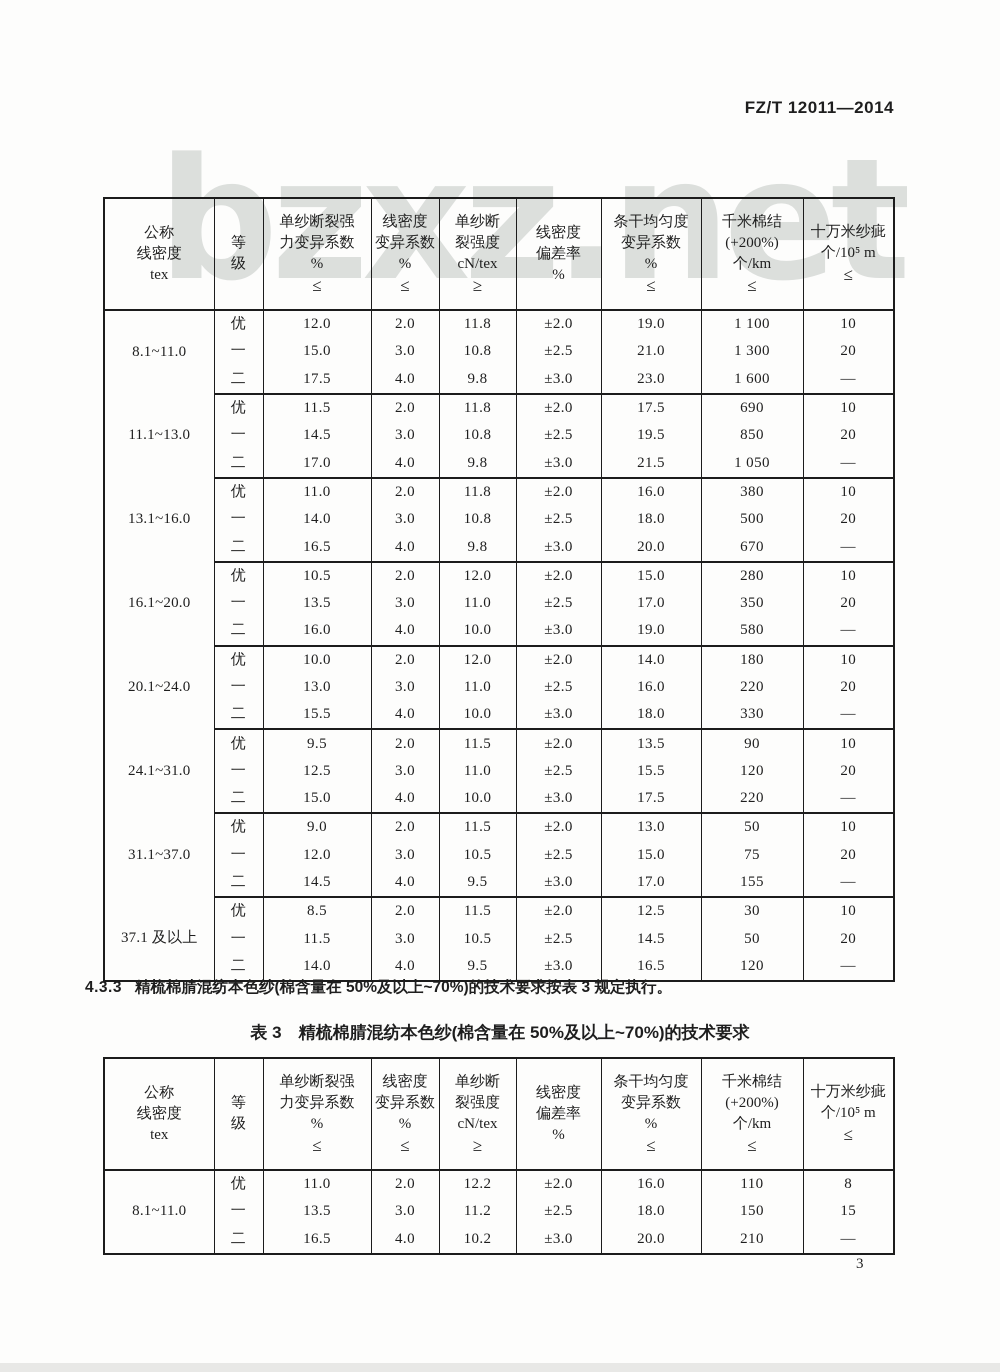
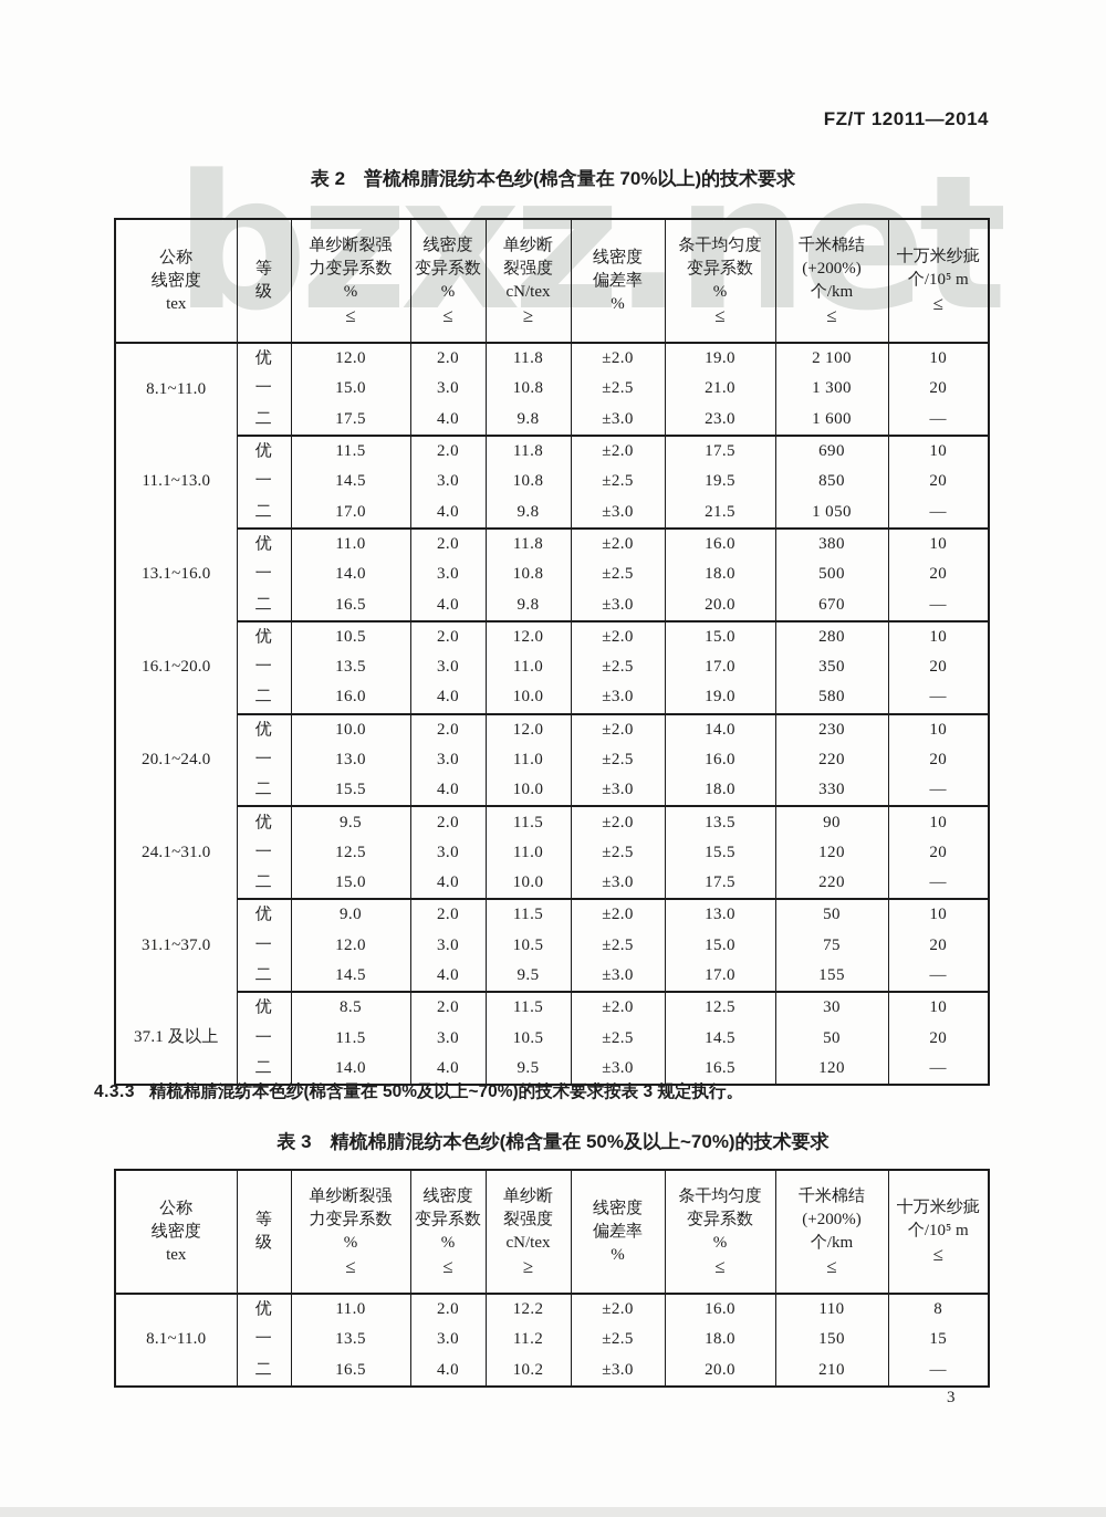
  bzxz.net
  FZ/T 12011—2014
+ 表 2 普梳棉腈混纺本色纱(棉含量在 70%以上)的技术要求
  公称线密度tex	等级	单纱断裂强力变异系数%≤	线密度变异系数%≤	单纱断裂强度cN/tex≥	线密度偏差率%	条干均匀度变异系数%≤	千米棉结(+200%)个/km≤	十万米纱疵个/10⁵ m≤
- 8.1~11.0	优	12.0	2.0	11.8	±2.0	19.0	1 100	10
+ 8.1~11.0	优	12.0	2.0	11.8	±2.0	19.0	2 100	10
  一	15.0	3.0	10.8	±2.5	21.0	1 300	20
  二	17.5	4.0	9.8	±3.0	23.0	1 600	—
  11.1~13.0	优	11.5	2.0	11.8	±2.0	17.5	690	10
  一	14.5	3.0	10.8	±2.5	19.5	850	20
  二	17.0	4.0	9.8	±3.0	21.5	1 050	—
  13.1~16.0	优	11.0	2.0	11.8	±2.0	16.0	380	10
  一	14.0	3.0	10.8	±2.5	18.0	500	20
  二	16.5	4.0	9.8	±3.0	20.0	670	—
  16.1~20.0	优	10.5	2.0	12.0	±2.0	15.0	280	10
  一	13.5	3.0	11.0	±2.5	17.0	350	20
  二	16.0	4.0	10.0	±3.0	19.0	580	—
- 20.1~24.0	优	10.0	2.0	12.0	±2.0	14.0	180	10
+ 20.1~24.0	优	10.0	2.0	12.0	±2.0	14.0	230	10
  一	13.0	3.0	11.0	±2.5	16.0	220	20
  二	15.5	4.0	10.0	±3.0	18.0	330	—
  24.1~31.0	优	9.5	2.0	11.5	±2.0	13.5	90	10
  一	12.5	3.0	11.0	±2.5	15.5	120	20
  二	15.0	4.0	10.0	±3.0	17.5	220	—
  31.1~37.0	优	9.0	2.0	11.5	±2.0	13.0	50	10
  一	12.0	3.0	10.5	±2.5	15.0	75	20
  二	14.5	4.0	9.5	±3.0	17.0	155	—
  37.1 及以上	优	8.5	2.0	11.5	±2.0	12.5	30	10
  一	11.5	3.0	10.5	±2.5	14.5	50	20
  二	14.0	4.0	9.5	±3.0	16.5	120	—
  4.3.3 精梳棉腈混纺本色纱(棉含量在 50%及以上~70%)的技术要求按表 3 规定执行。
  表 3 精梳棉腈混纺本色纱(棉含量在 50%及以上~70%)的技术要求
  公称线密度tex	等级	单纱断裂强力变异系数%≤	线密度变异系数%≤	单纱断裂强度cN/tex≥	线密度偏差率%	条干均匀度变异系数%≤	千米棉结(+200%)个/km≤	十万米纱疵个/10⁵ m≤
  8.1~11.0	优	11.0	2.0	12.2	±2.0	16.0	110	8
  一	13.5	3.0	11.2	±2.5	18.0	150	15
  二	16.5	4.0	10.2	±3.0	20.0	210	—
  3
